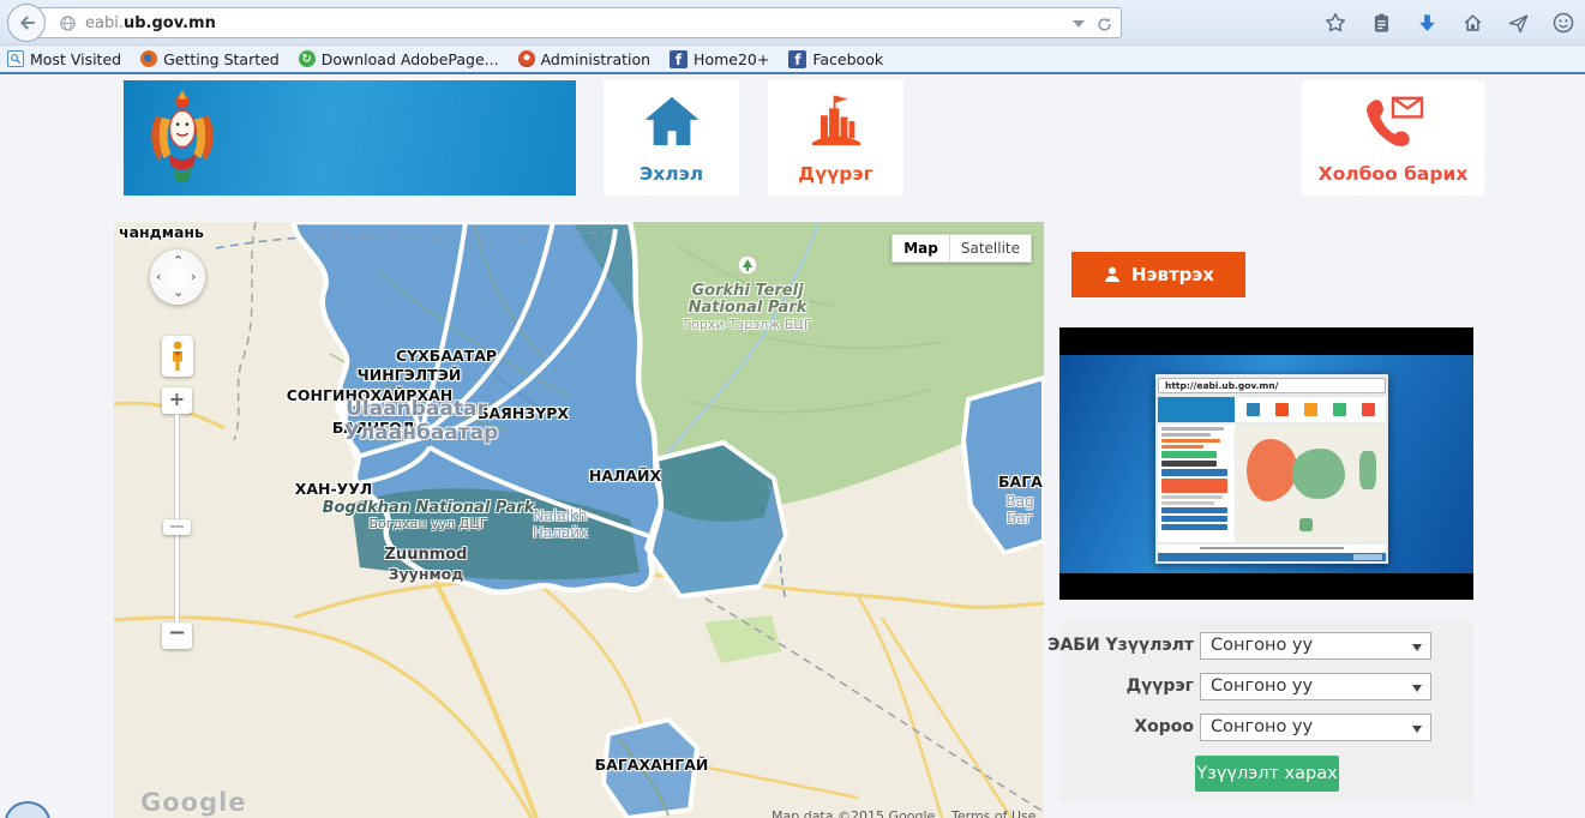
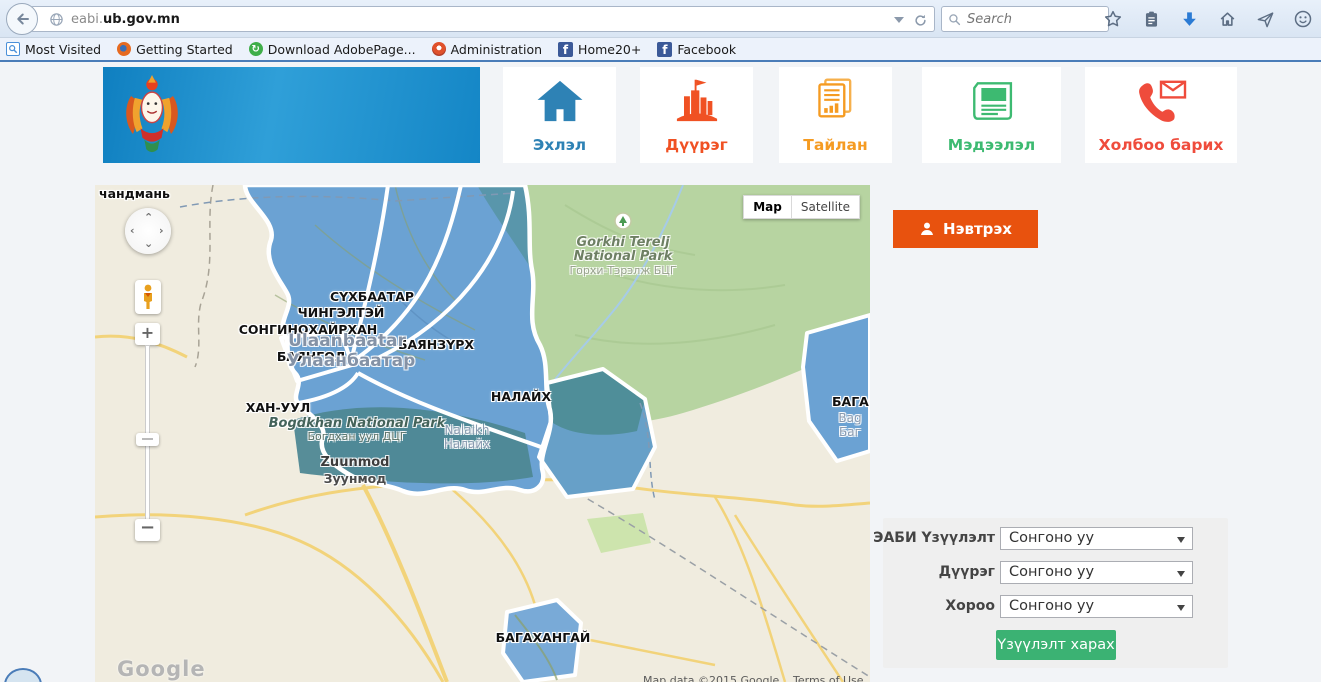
  eabi.ub.gov.mn
+ Search
  Most Visited
  Getting Started
  ↻
  Download AdobePage...
  Administration
  f
  Home20+
  f
  Facebook
  Эхлэл
  Дүүрэг
+ Тайлан
+ Мэдээлэл
  Холбоо барих
  чандмань
  СҮХБААТАР
  ЧИНГЭЛТЭЙ
  СОНГИНОХАЙРХАН
  БАЯНЗҮРХ
  БАЯНГОЛ
  ХАН-УУЛ
  НАЛАЙХ
  БАГАХАНГАЙ
  Gorkhi Terelj
  National Park
  Горхи-Тэрэлж БЦГ
  Ulaanbaatar
  Улаанбаатар
  Bogdkhan National Park
  Богдхан уул ДЦГ
  Nalaikh
  Налайх
  Zuunmod
  Зуунмод
  Bag
  Баг
  Map
  Satellite
  ⌃
  ⌄
  ‹
  ›
  +
  −
  Google
  Map data ©2015 Google
  Terms of Use
  Нэвтрэх
- http://eabi.ub.gov.mn/
  ЭАБИ Үзүүлэлт
  Сонгоно уу
  Дүүрэг
  Сонгоно уу
  Хороо
  Сонгоно уу
  Үзүүлэлт харах
